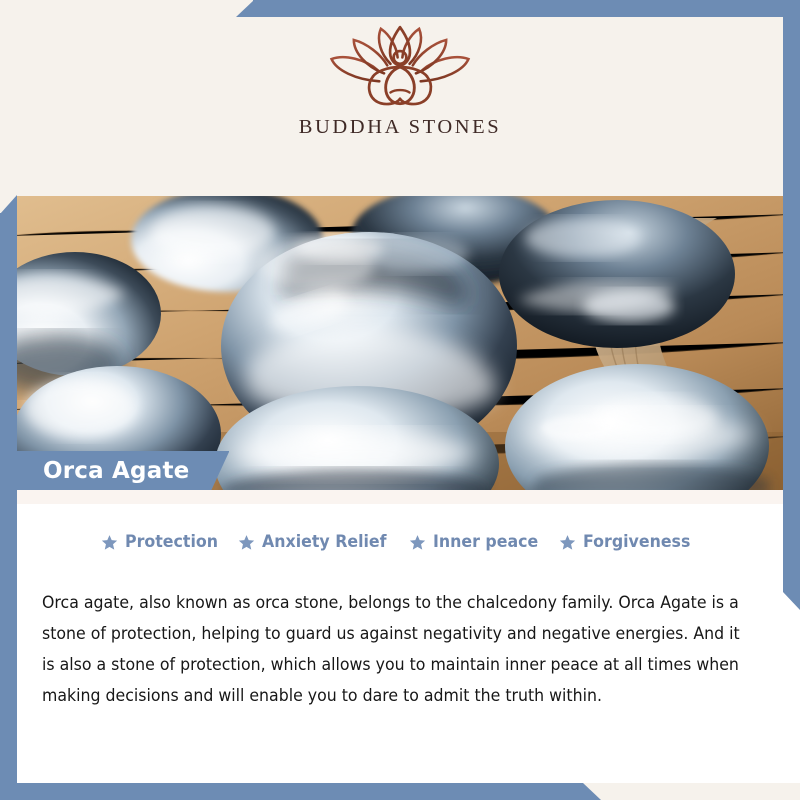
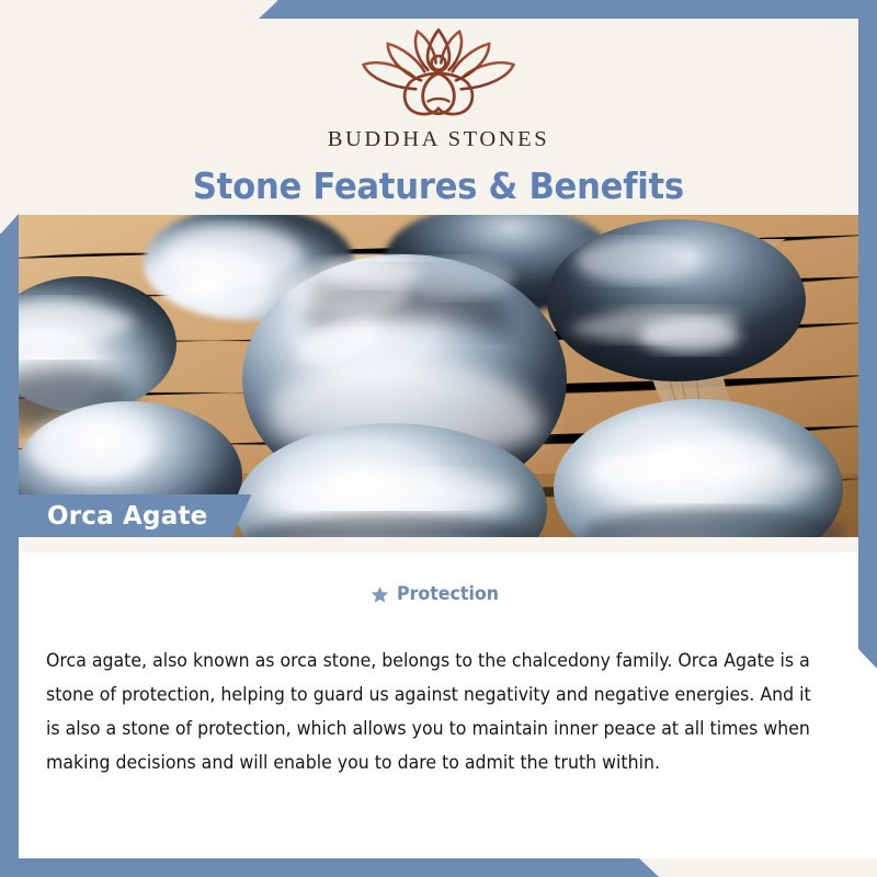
  BUDDHA STONES
+ Stone Features & Benefits
  Orca Agate
  Protection
- Anxiety Relief
- Inner peace
- Forgiveness
  Orca agate, also known as orca stone, belongs to the chalcedony family. Orca Agate is a stone of protection, helping to guard us against negativity and negative energies. And it is also a stone of protection, which allows you to maintain inner peace at all times when making decisions and will enable you to dare to admit the truth within.
